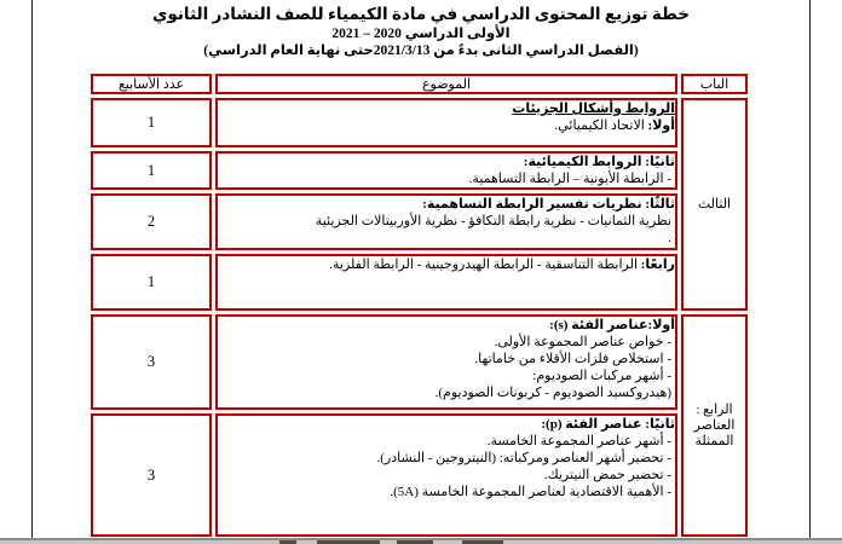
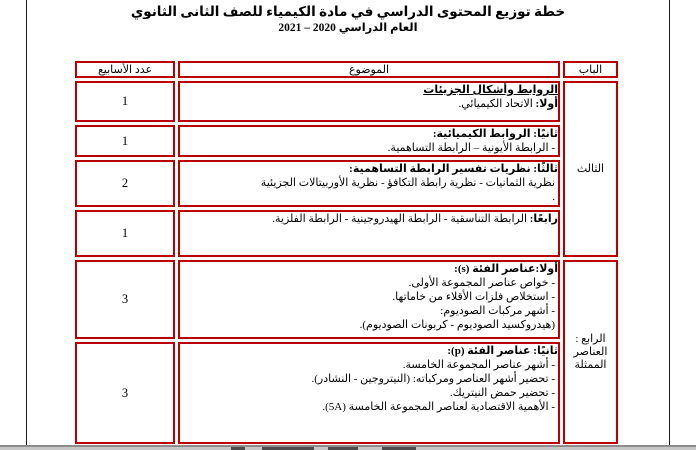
- خطة توزيع المحتوى الدراسي في مادة الكيمياء للصف النشادر الثانوي
+ خطة توزيع المحتوى الدراسي في مادة الكيمياء للصف الثانى الثانوي
- الأولى الدراسي 2020 – 2021
+ العام الدراسي 2020 – 2021
- (الفصل الدراسي الثانى بدءً من 2021/3/13حتى نهاية العام الدراسي)
  الباب	الموضوع	عدد الأسابيع
  الثالث	الروابط وأشكال الجزيئات أولا: الاتحاد الكيميائي.	1
  ثانيًا: الروابط الكيميائية: - الرابطة الأيونية – الرابطة التساهمية.	1
  ثالثًا: نظريات تفسير الرابطة التساهمية: نظرية الثمانيات - نظرية رابطة التكافؤ - نظرية الأوربيتالات الجزيئية .	2
  رابعًا: الرابطة التناسقية - الرابطة الهيدروجينية - الرابطة الفلزية.	1
  الرابع : العناصر الممثلة	أولا:عناصر الفئة (s): - خواص عناصر المجموعة الأولى. - استخلاص فلزات الأقلاء من خاماتها. - أشهر مركبات الصوديوم: (هيدروكسيد الصوديوم - كربونات الصوديوم).	3
  ثانيًا: عناصر الفئة (p): - أشهر عناصر المجموعة الخامسة. - تحضير أشهر العناصر ومركباته: (النيتروجين - النشادر). - تحضير حمض النيتريك. - الأهمية الاقتصادية لعناصر المجموعة الخامسة (5A).	3
